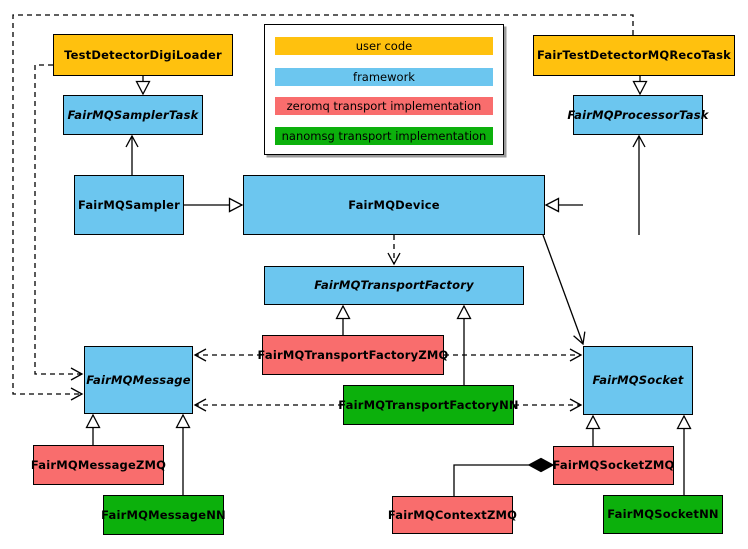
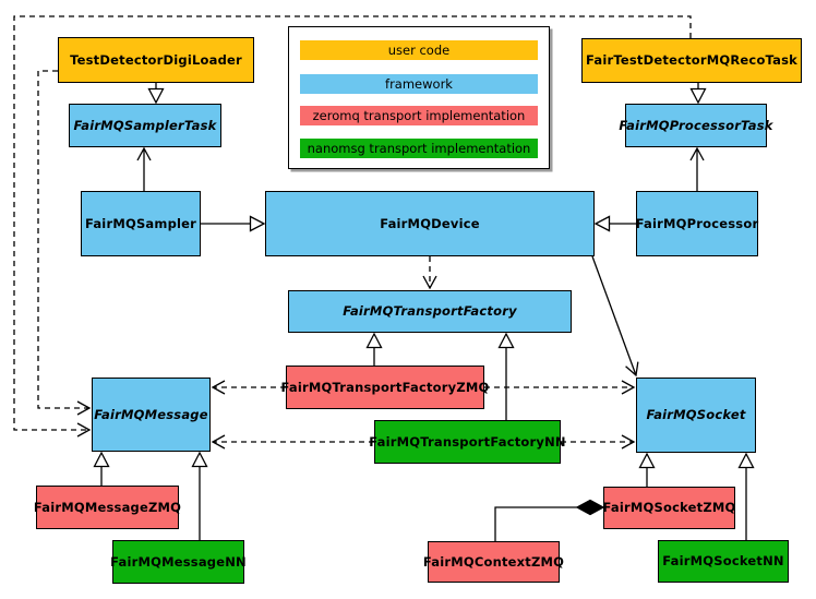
  user code
  framework
  zeromq transport implementation
  nanomsg transport implementation
  TestDetectorDigiLoader
  FairTestDetectorMQRecoTask
  FairMQSamplerTask
  FairMQProcessorTask
  FairMQSampler
  FairMQDevice
+ FairMQProcessor
  FairMQTransportFactory
  FairMQTransportFactoryZMQ
  FairMQTransportFactoryNN
  FairMQMessage
  FairMQSocket
  FairMQMessageZMQ
  FairMQMessageNN
  FairMQSocketZMQ
  FairMQSocketNN
  FairMQContextZMQ
